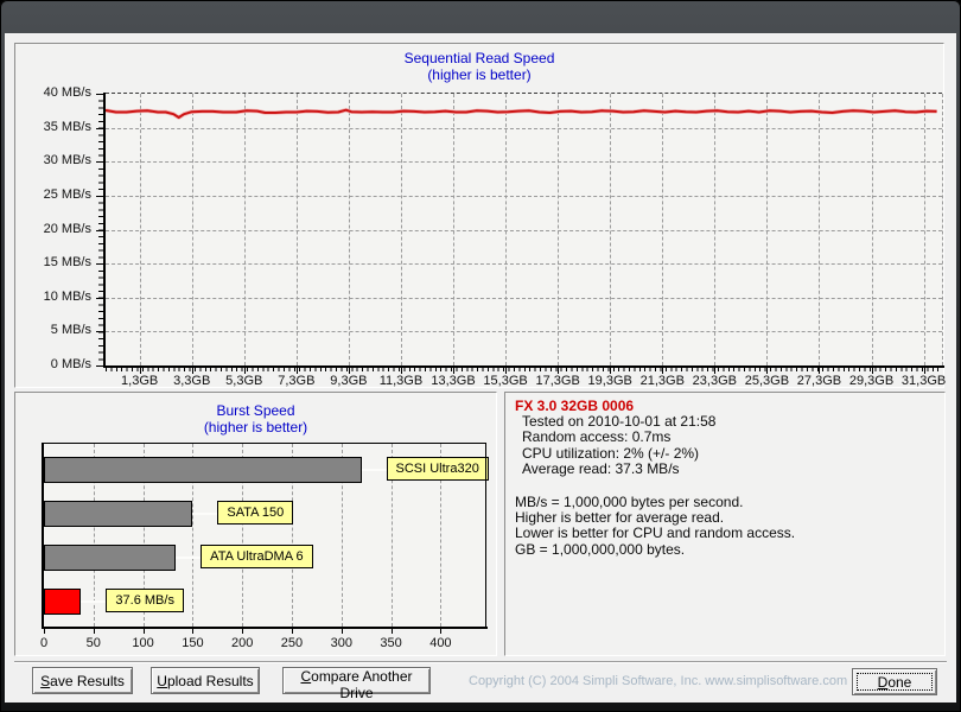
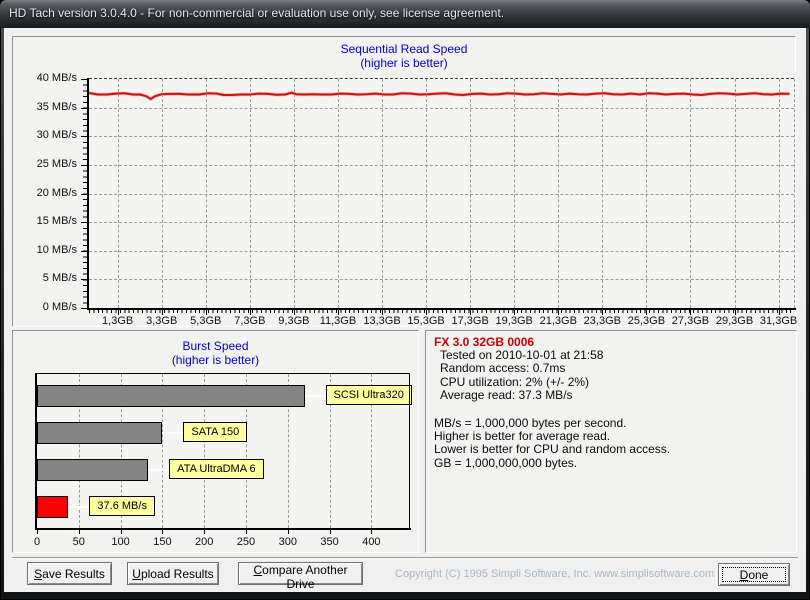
+ HD Tach version 3.0.4.0 - For non-commercial or evaluation use only, see license agreement.
  Sequential Read Speed
  (higher is better)
  0 MB/s
  5 MB/s
  10 MB/s
  15 MB/s
  20 MB/s
  25 MB/s
  30 MB/s
  35 MB/s
  40 MB/s
  1,3GB
  3,3GB
  5,3GB
  7,3GB
  9,3GB
  11,3GB
  13,3GB
  15,3GB
  17,3GB
  19,3GB
  21,3GB
  23,3GB
  25,3GB
  27,3GB
  29,3GB
  31,3GB
  Burst Speed
  (higher is better)
  SCSI Ultra320
  SATA 150
  ATA UltraDMA 6
  37.6 MB/s
  0
  50
  100
  150
  200
  250
  300
  350
  400
  FX 3.0 32GB 0006
  Tested on 2010-10-01 at 21:58
  Random access: 0.7ms
  CPU utilization: 2% (+/- 2%)
  Average read: 37.3 MB/s
  MB/s = 1,000,000 bytes per second.
  Higher is better for average read.
  Lower is better for CPU and random access.
  GB = 1,000,000,000 bytes.
  Save Results
  Upload Results
  Compare Another Drive
- Copyright (C) 2004 Simpli Software, Inc. www.simplisoftware.com
+ Copyright (C) 1995 Simpli Software, Inc. www.simplisoftware.com
  Done
